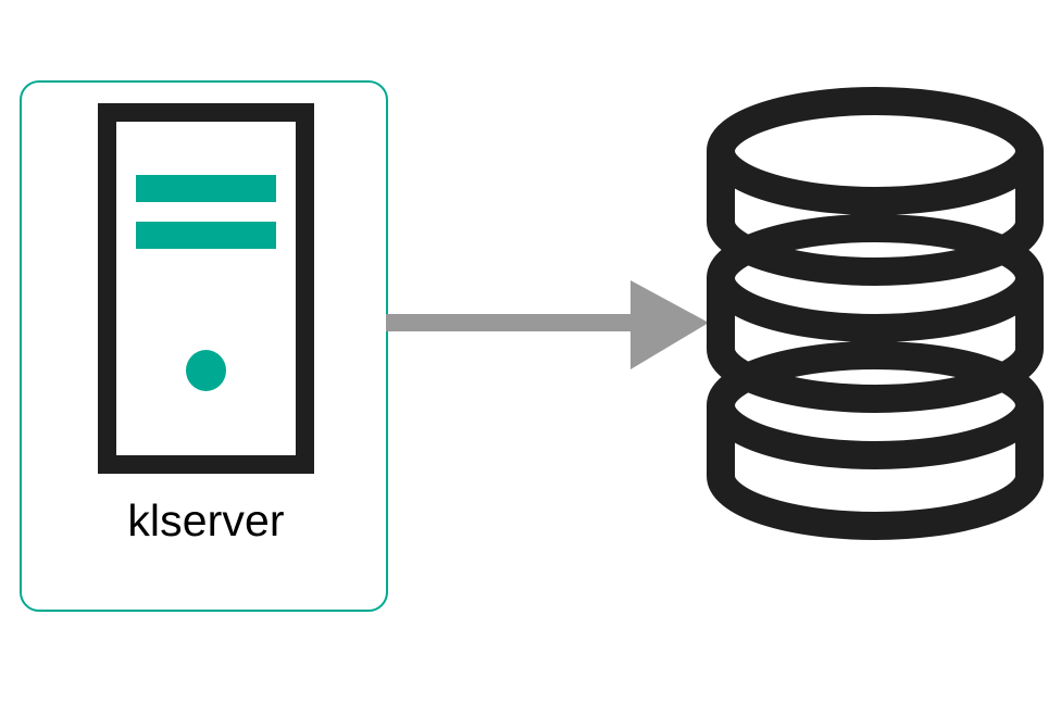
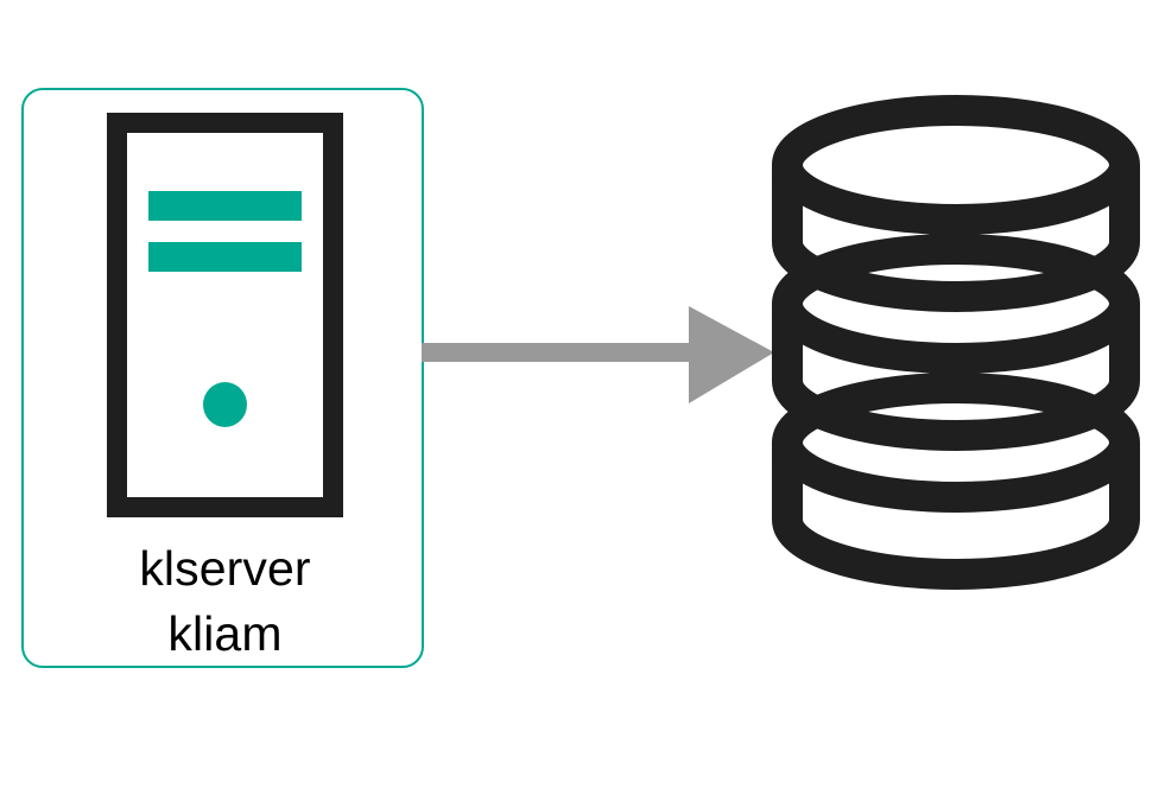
  klserver
+ kliam
